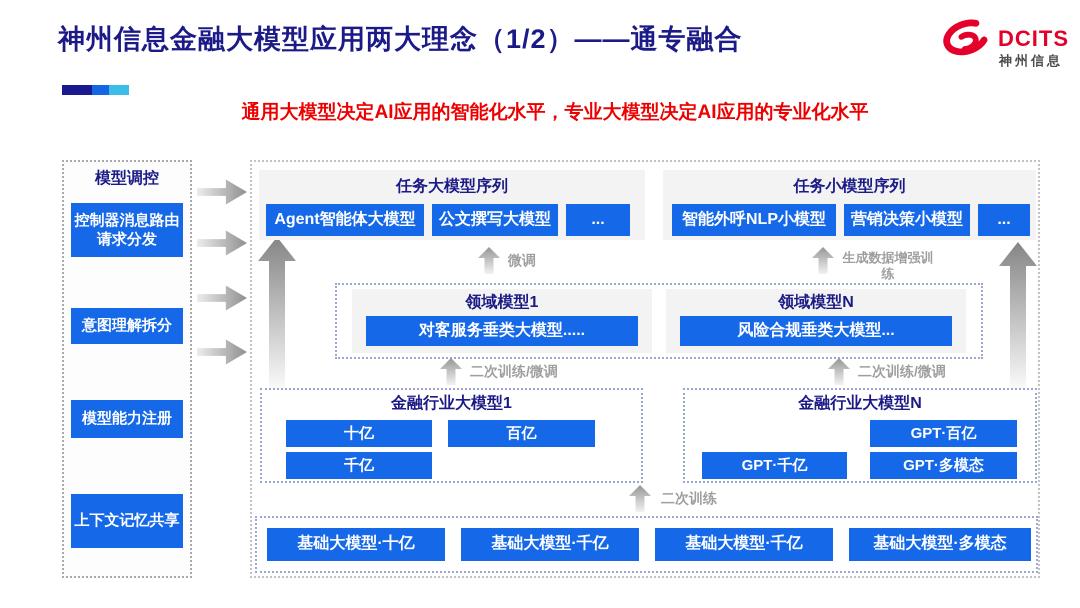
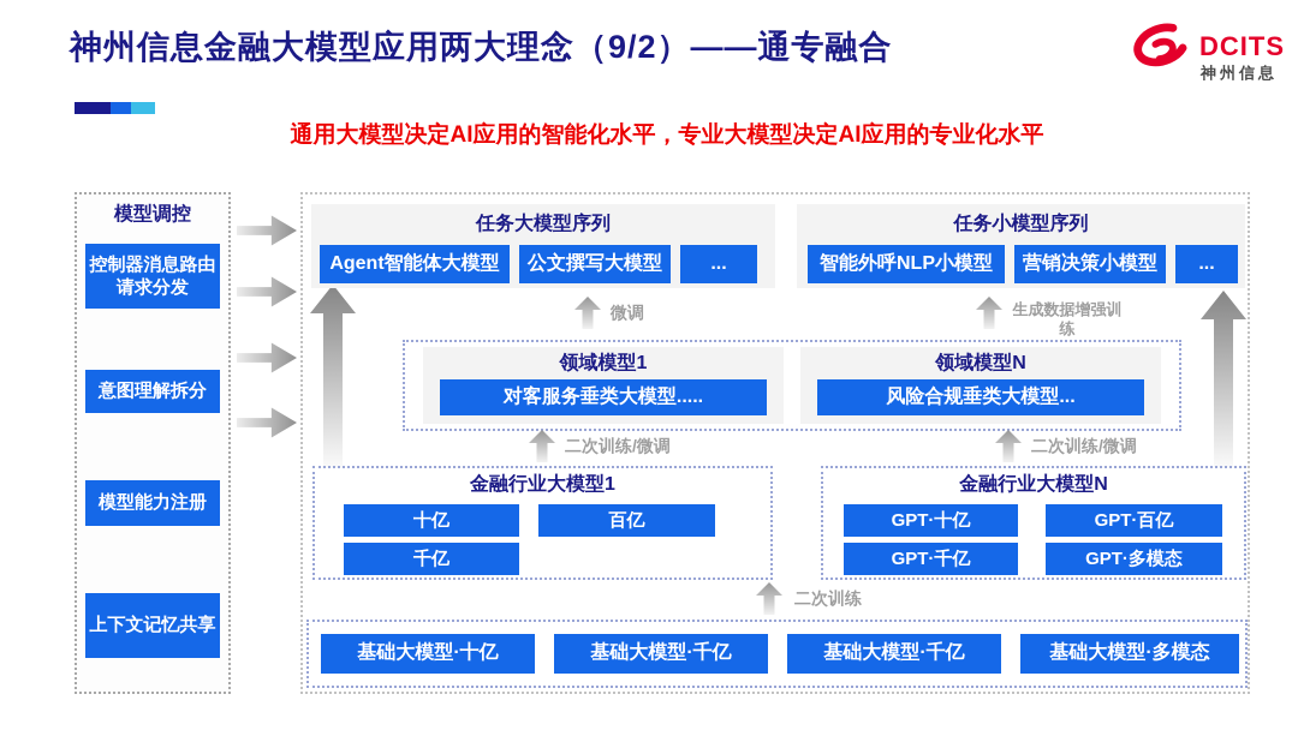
- 神州信息金融大模型应用两大理念（1/2）——通专融合
+ 神州信息金融大模型应用两大理念（9/2）——通专融合
  通用大模型决定AI应用的智能化水平，专业大模型决定AI应用的专业化水平
  DCITS
  神州信息
  模型调控
  控制器消息路由请求分发
  意图理解拆分
  模型能力注册
  上下文记忆共享
  任务大模型序列
  Agent智能体大模型
  公文撰写大模型
  ...
  任务小模型序列
  智能外呼NLP小模型
  营销决策小模型
  ...
  微调
  生成数据增强训练
  领域模型1
  对客服务垂类大模型.....
  领域模型N
  风险合规垂类大模型...
  二次训练/微调
  二次训练/微调
  金融行业大模型1
  十亿
  百亿
  千亿
  金融行业大模型N
+ GPT·十亿
  GPT·百亿
  GPT·千亿
  GPT·多模态
  二次训练
  基础大模型·十亿
  基础大模型·千亿
  基础大模型·千亿
  基础大模型·多模态
